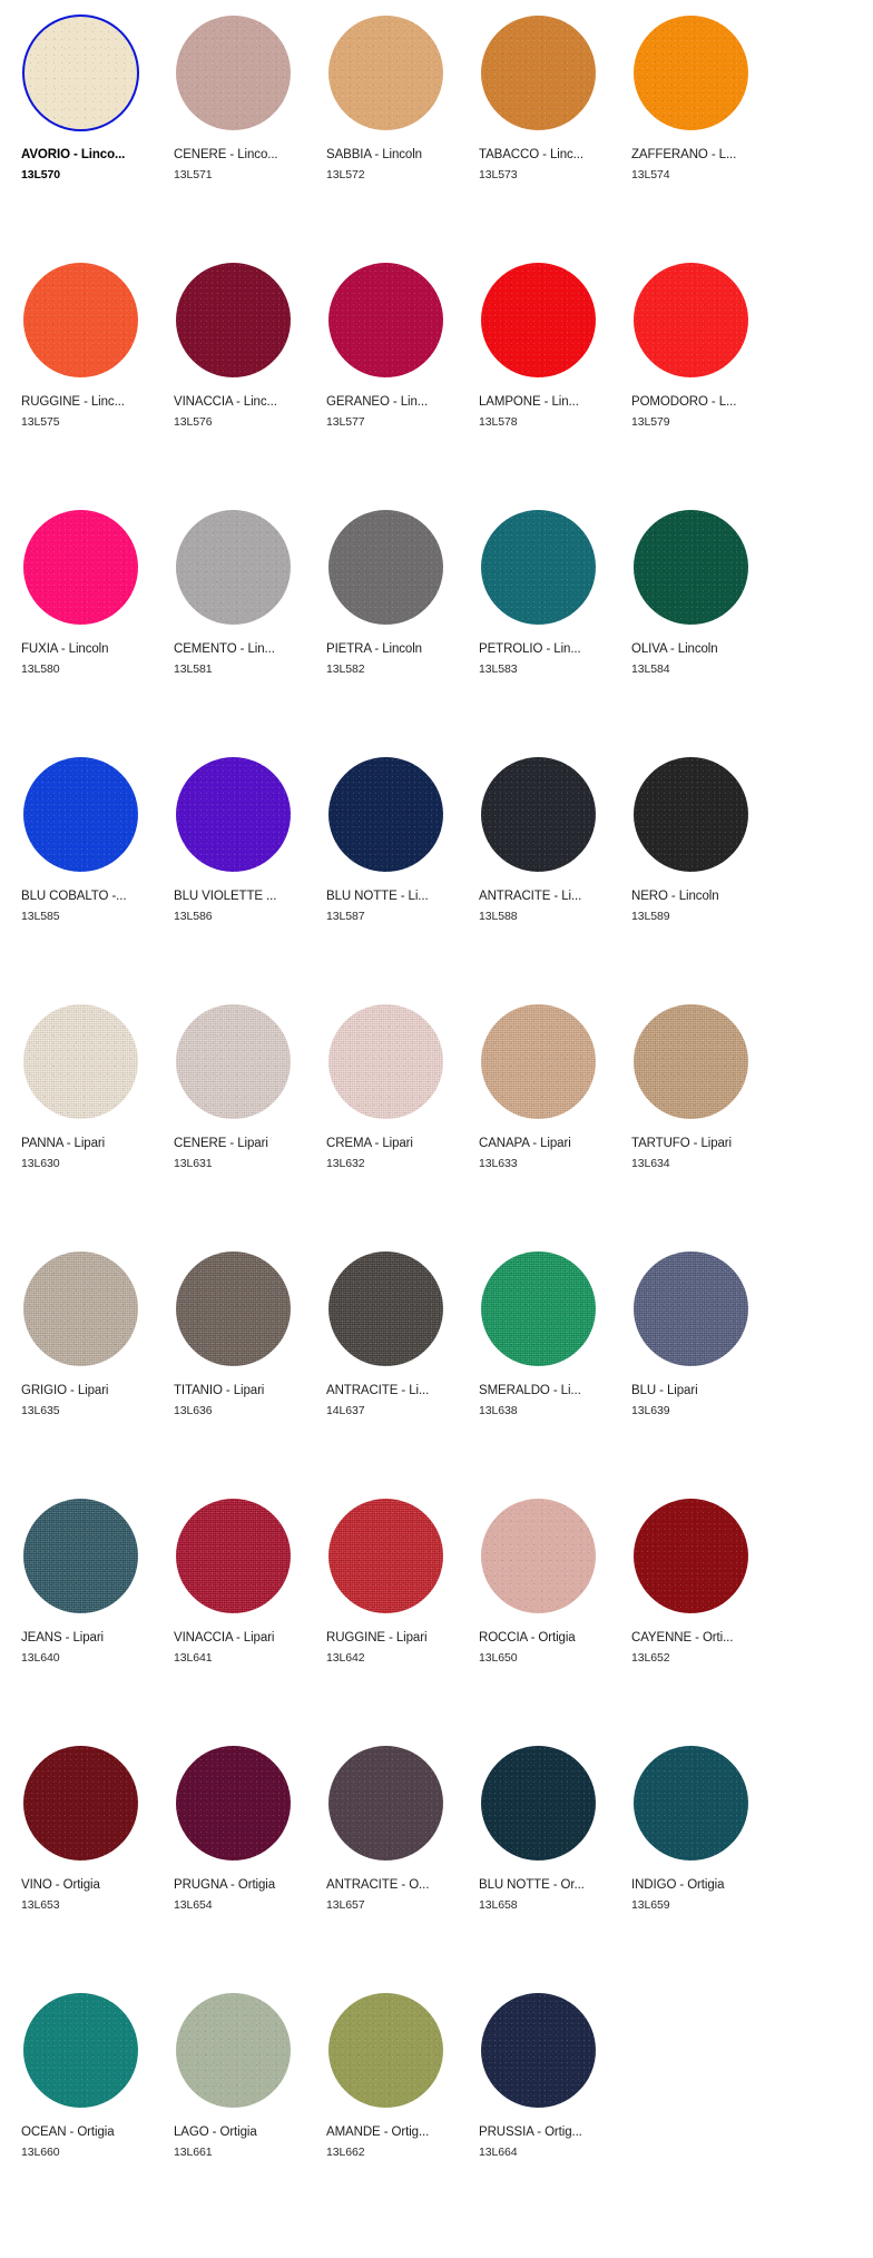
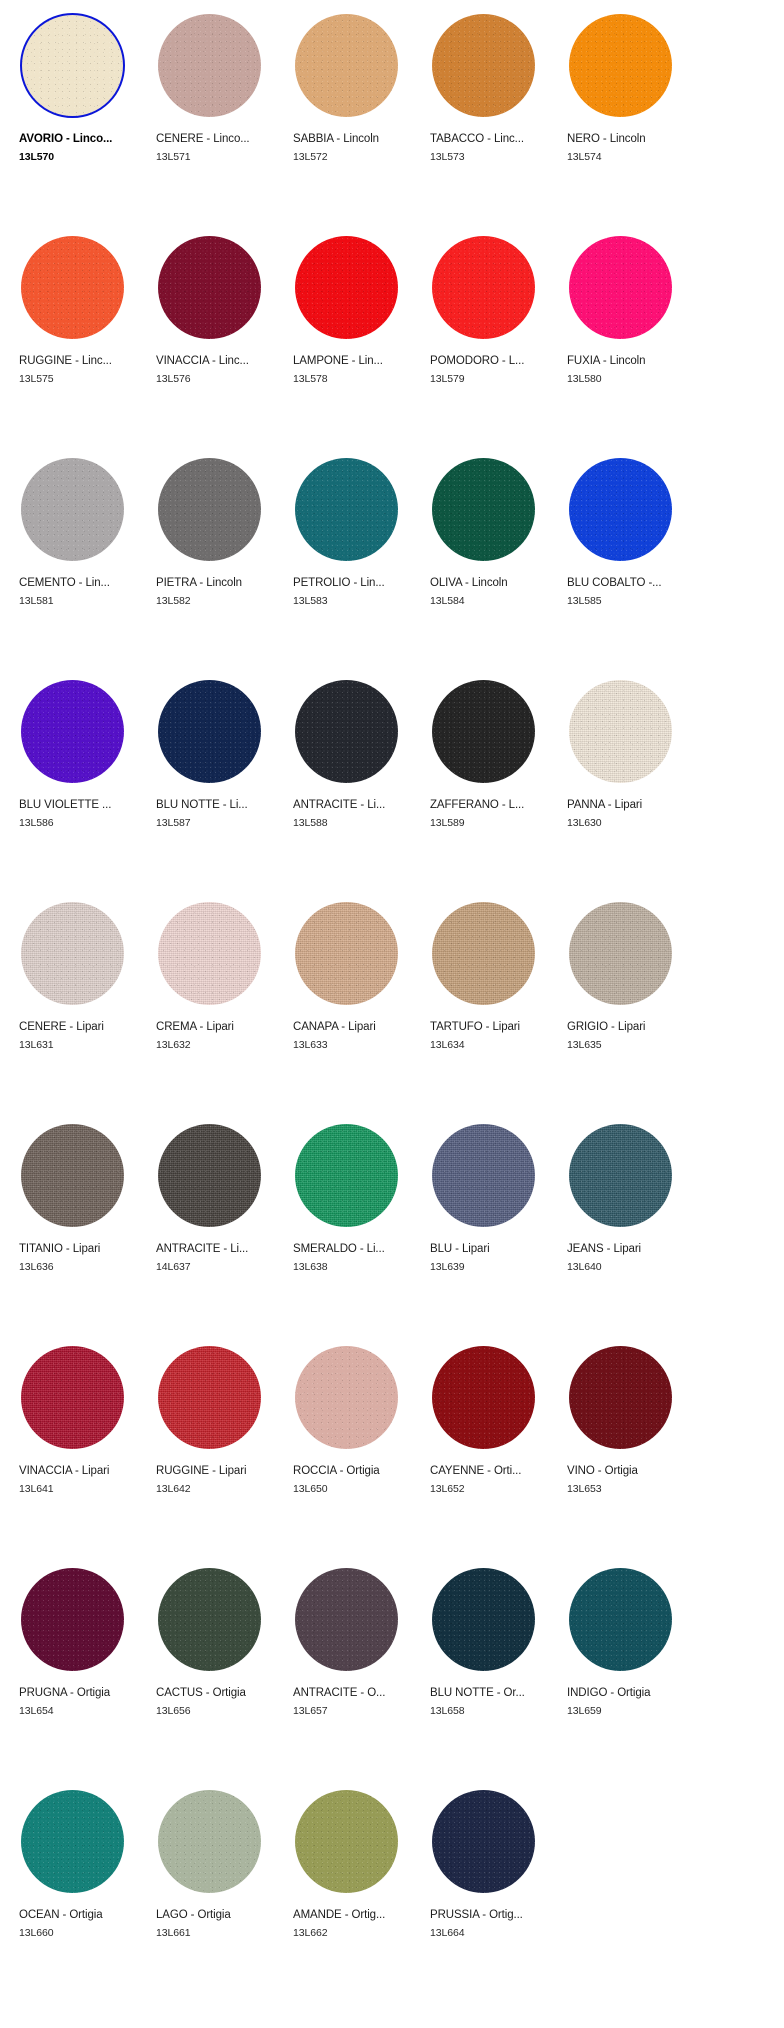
  AVORIO - Linco...
  13L570
  CENERE - Linco...
  13L571
  SABBIA - Lincoln
  13L572
  TABACCO - Linc...
  13L573
- ZAFFERANO - L...
+ NERO - Lincoln
  13L574
  RUGGINE - Linc...
  13L575
  VINACCIA - Linc...
  13L576
- GERANEO - Lin...
- 13L577
  LAMPONE - Lin...
  13L578
  POMODORO - L...
  13L579
  FUXIA - Lincoln
  13L580
  CEMENTO - Lin...
  13L581
  PIETRA - Lincoln
  13L582
  PETROLIO - Lin...
  13L583
  OLIVA - Lincoln
  13L584
  BLU COBALTO -...
  13L585
  BLU VIOLETTE ...
  13L586
  BLU NOTTE - Li...
  13L587
  ANTRACITE - Li...
  13L588
- NERO - Lincoln
+ ZAFFERANO - L...
  13L589
  PANNA - Lipari
  13L630
  CENERE - Lipari
  13L631
  CREMA - Lipari
  13L632
  CANAPA - Lipari
  13L633
  TARTUFO - Lipari
  13L634
  GRIGIO - Lipari
  13L635
  TITANIO - Lipari
  13L636
  ANTRACITE - Li...
  14L637
  SMERALDO - Li...
  13L638
  BLU - Lipari
  13L639
  JEANS - Lipari
  13L640
  VINACCIA - Lipari
  13L641
  RUGGINE - Lipari
  13L642
  ROCCIA - Ortigia
  13L650
  CAYENNE - Orti...
  13L652
  VINO - Ortigia
  13L653
  PRUGNA - Ortigia
  13L654
+ CACTUS - Ortigia
+ 13L656
  ANTRACITE - O...
  13L657
  BLU NOTTE - Or...
  13L658
  INDIGO - Ortigia
  13L659
  OCEAN - Ortigia
  13L660
  LAGO - Ortigia
  13L661
  AMANDE - Ortig...
  13L662
  PRUSSIA - Ortig...
  13L664
